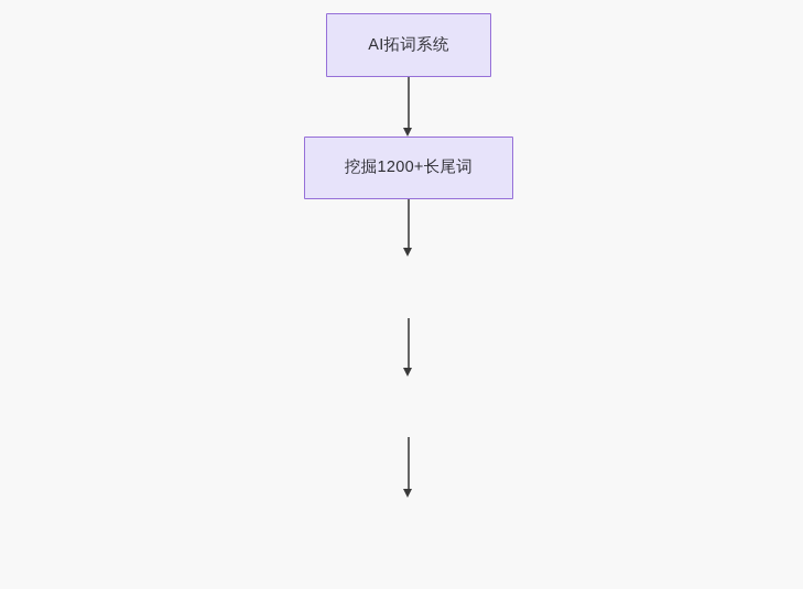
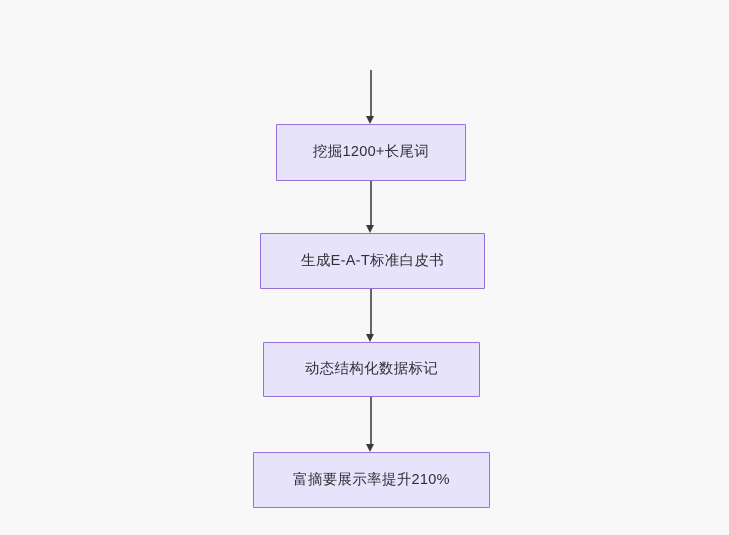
- AI拓词系统
  挖掘1200+长尾词
+ 生成E-A-T标准白皮书
+ 动态结构化数据标记
+ 富摘要展示率提升210%
